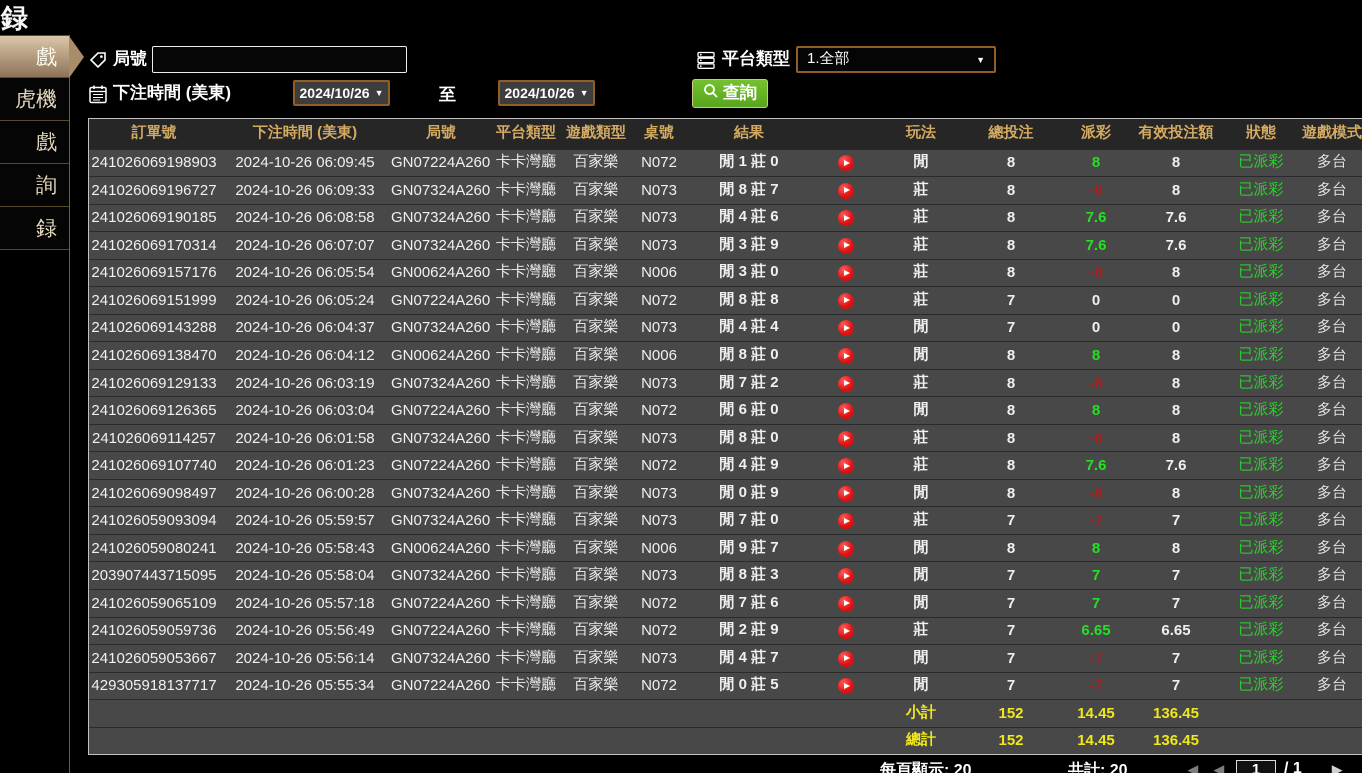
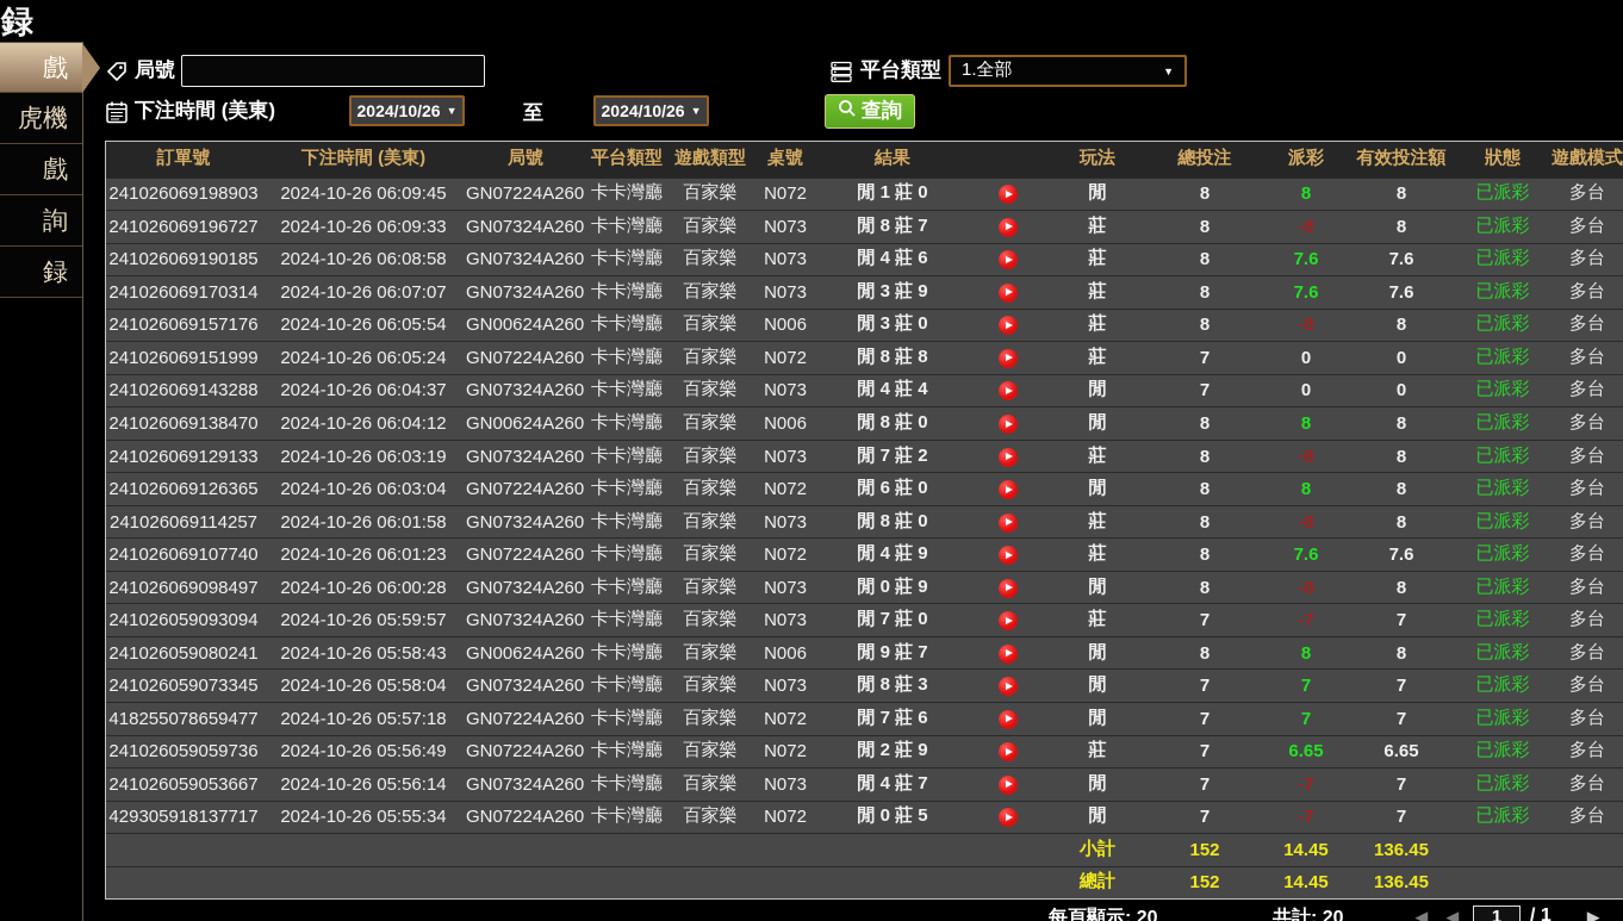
  録
  戲
  虎機
  戲
  詢
  録
  局號
  平台類型
  1.全部
  ▼
  下注時間 (美東)
  2024/10/26
  ▼
  至
  2024/10/26
  ▼
  查詢
  訂單號	下注時間 (美東)	局號	平台類型	遊戲類型	桌號	結果		玩法	總投注	派彩	有效投注額	狀態	遊戲模式
  241026069198903	2024-10-26 06:09:45	GN07224A260	卡卡灣廳	百家樂	N072	閒 1 莊 0		閒	8	8	8	已派彩	多台
  241026069196727	2024-10-26 06:09:33	GN07324A260	卡卡灣廳	百家樂	N073	閒 8 莊 7		莊	8	-8	8	已派彩	多台
  241026069190185	2024-10-26 06:08:58	GN07324A260	卡卡灣廳	百家樂	N073	閒 4 莊 6		莊	8	7.6	7.6	已派彩	多台
  241026069170314	2024-10-26 06:07:07	GN07324A260	卡卡灣廳	百家樂	N073	閒 3 莊 9		莊	8	7.6	7.6	已派彩	多台
  241026069157176	2024-10-26 06:05:54	GN00624A260	卡卡灣廳	百家樂	N006	閒 3 莊 0		莊	8	-8	8	已派彩	多台
  241026069151999	2024-10-26 06:05:24	GN07224A260	卡卡灣廳	百家樂	N072	閒 8 莊 8		莊	7	0	0	已派彩	多台
  241026069143288	2024-10-26 06:04:37	GN07324A260	卡卡灣廳	百家樂	N073	閒 4 莊 4		閒	7	0	0	已派彩	多台
  241026069138470	2024-10-26 06:04:12	GN00624A260	卡卡灣廳	百家樂	N006	閒 8 莊 0		閒	8	8	8	已派彩	多台
  241026069129133	2024-10-26 06:03:19	GN07324A260	卡卡灣廳	百家樂	N073	閒 7 莊 2		莊	8	-8	8	已派彩	多台
  241026069126365	2024-10-26 06:03:04	GN07224A260	卡卡灣廳	百家樂	N072	閒 6 莊 0		閒	8	8	8	已派彩	多台
  241026069114257	2024-10-26 06:01:58	GN07324A260	卡卡灣廳	百家樂	N073	閒 8 莊 0		莊	8	-8	8	已派彩	多台
  241026069107740	2024-10-26 06:01:23	GN07224A260	卡卡灣廳	百家樂	N072	閒 4 莊 9		莊	8	7.6	7.6	已派彩	多台
  241026069098497	2024-10-26 06:00:28	GN07324A260	卡卡灣廳	百家樂	N073	閒 0 莊 9		閒	8	-8	8	已派彩	多台
  241026059093094	2024-10-26 05:59:57	GN07324A260	卡卡灣廳	百家樂	N073	閒 7 莊 0		莊	7	-7	7	已派彩	多台
  241026059080241	2024-10-26 05:58:43	GN00624A260	卡卡灣廳	百家樂	N006	閒 9 莊 7		閒	8	8	8	已派彩	多台
- 203907443715095	2024-10-26 05:58:04	GN07324A260	卡卡灣廳	百家樂	N073	閒 8 莊 3		閒	7	7	7	已派彩	多台
+ 241026059073345	2024-10-26 05:58:04	GN07324A260	卡卡灣廳	百家樂	N073	閒 8 莊 3		閒	7	7	7	已派彩	多台
- 241026059065109	2024-10-26 05:57:18	GN07224A260	卡卡灣廳	百家樂	N072	閒 7 莊 6		閒	7	7	7	已派彩	多台
+ 418255078659477	2024-10-26 05:57:18	GN07224A260	卡卡灣廳	百家樂	N072	閒 7 莊 6		閒	7	7	7	已派彩	多台
  241026059059736	2024-10-26 05:56:49	GN07224A260	卡卡灣廳	百家樂	N072	閒 2 莊 9		莊	7	6.65	6.65	已派彩	多台
  241026059053667	2024-10-26 05:56:14	GN07324A260	卡卡灣廳	百家樂	N073	閒 4 莊 7		閒	7	-7	7	已派彩	多台
  429305918137717	2024-10-26 05:55:34	GN07224A260	卡卡灣廳	百家樂	N072	閒 0 莊 5		閒	7	-7	7	已派彩	多台
  	小計	152	14.45	136.45
  	總計	152	14.45	136.45
  每頁顯示: 20
  共計: 20
  ◀
  ◀
  1
  / 1
  ▶
